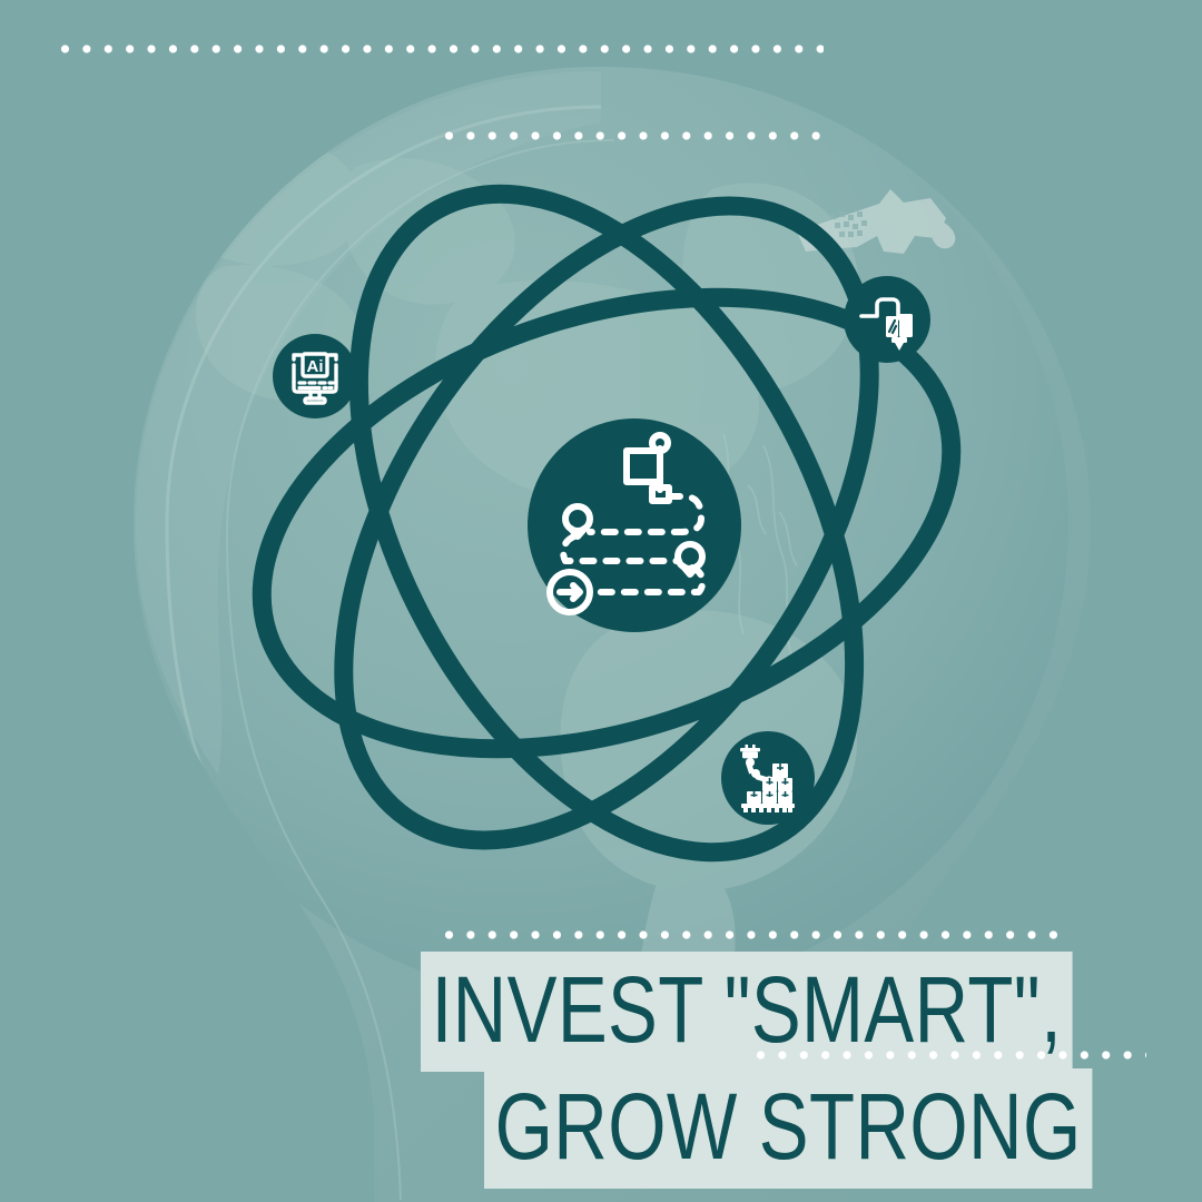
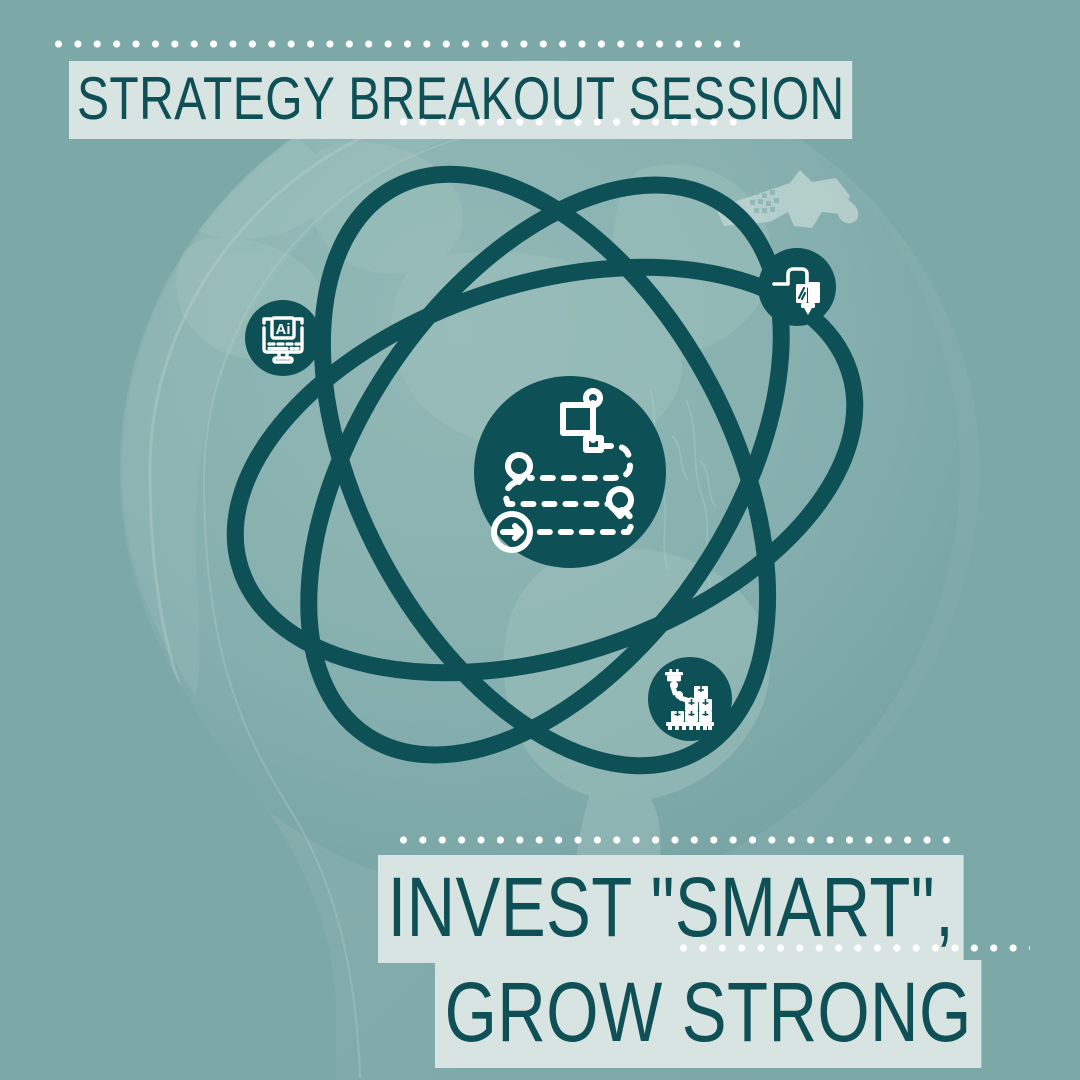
  Ai
+ STRATEGY BREAKOUT SESSION
  INVEST "SMART",
  GROW STRONG
